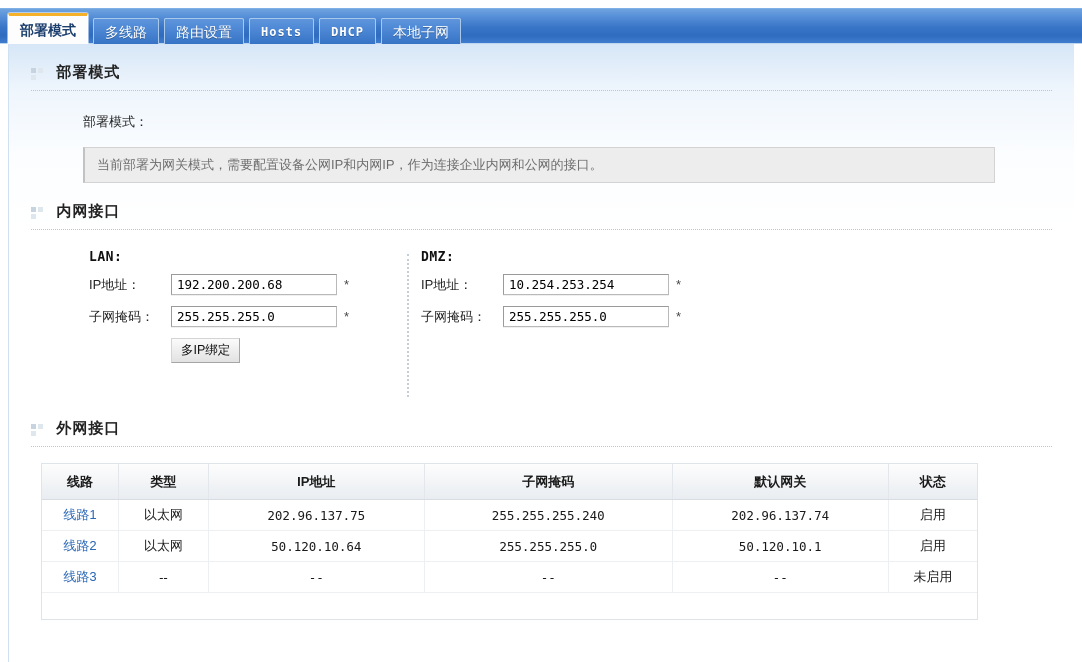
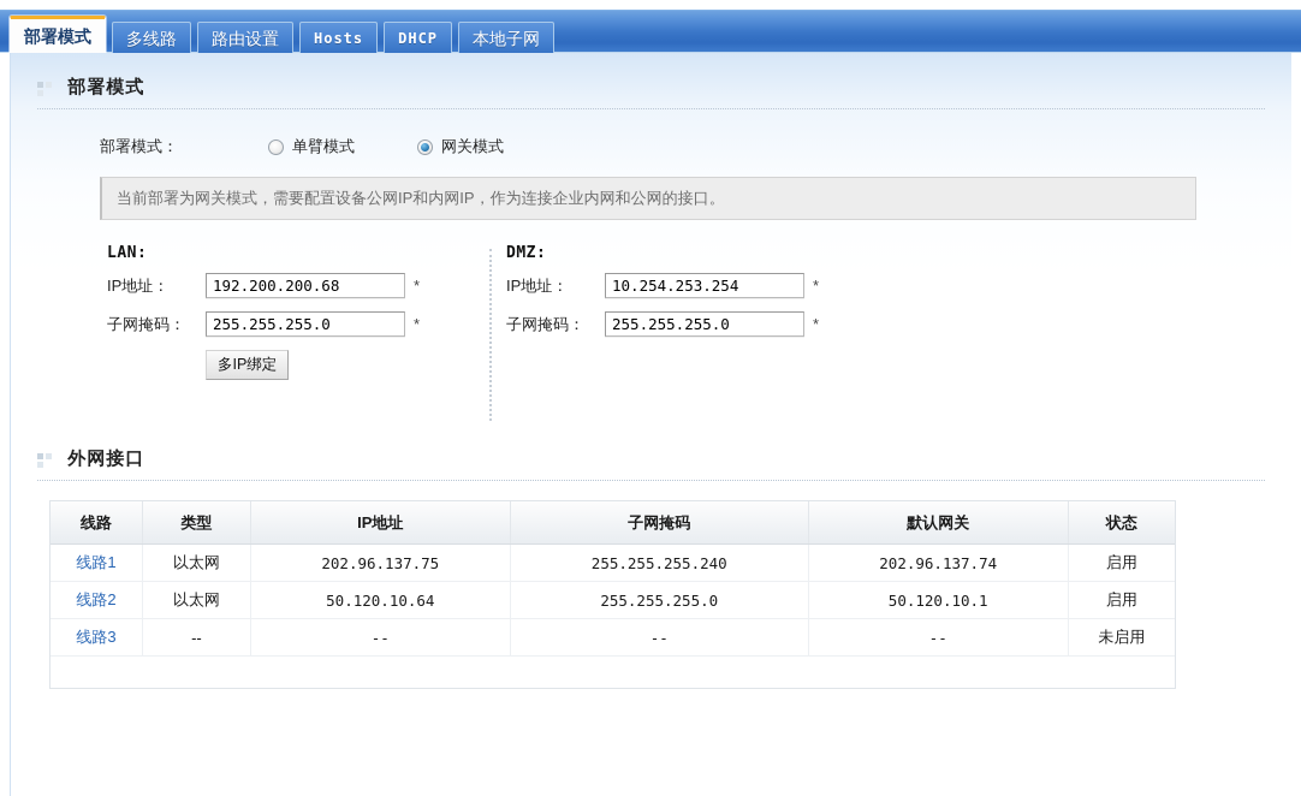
  部署模式
  多线路
  路由设置
  Hosts
  DHCP
  本地子网
  部署模式
  部署模式：
+ 单臂模式
+ 网关模式
  当前部署为网关模式，需要配置设备公网IP和内网IP，作为连接企业内网和公网的接口。
- 内网接口
  LAN:
  IP地址：
  192.200.200.68
  *
  子网掩码：
  255.255.255.0
  *
  多IP绑定
  DMZ:
  IP地址：
  10.254.253.254
  *
  子网掩码：
  255.255.255.0
  *
  外网接口
  线路	类型	IP地址	子网掩码	默认网关	状态
  线路1	以太网	202.96.137.75	255.255.255.240	202.96.137.74	启用
  线路2	以太网	50.120.10.64	255.255.255.0	50.120.10.1	启用
  线路3	--	--	--	--	未启用
